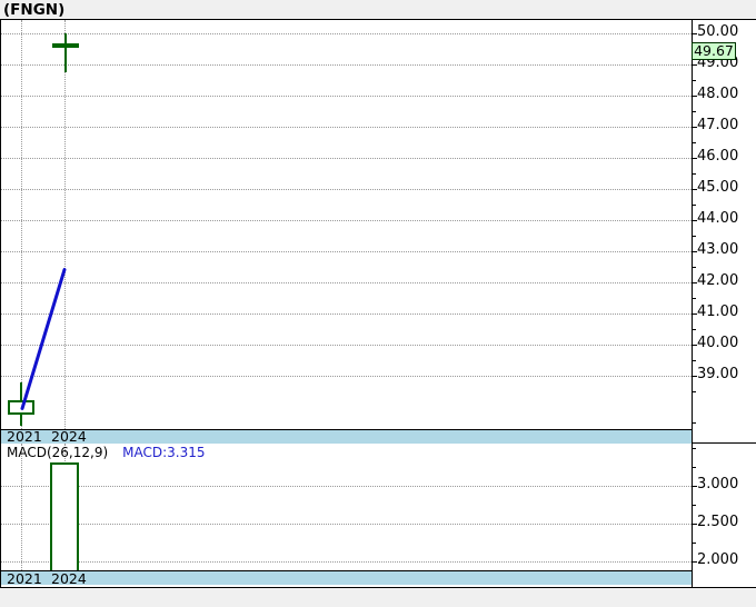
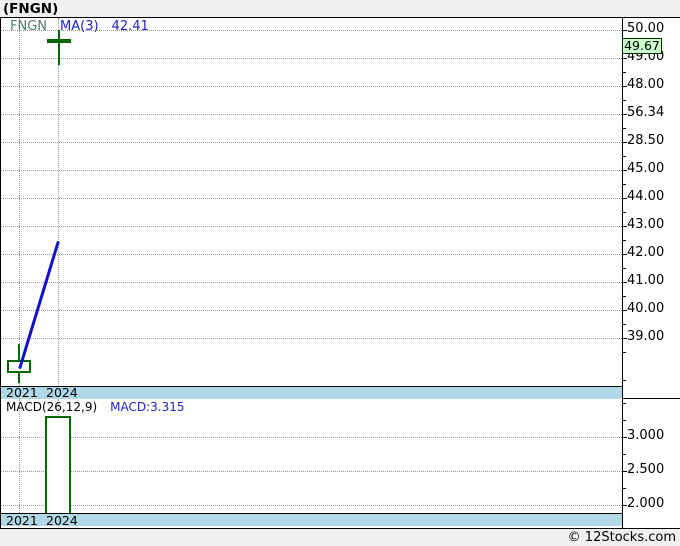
  (FNGN)
  50.00
  49.00
  48.00
- 47.00
+ 56.34
- 46.00
+ 28.50
  45.00
  44.00
  43.00
  42.00
  41.00
  40.00
  39.00
  3.000
  2.500
  2.000
+ FNGN
+ MA(3)
+ 42.41
  49.67
  2021
  2024
  MACD(26,12,9)
  MACD:3.315
  2021
  2024
+ © 12Stocks.com
